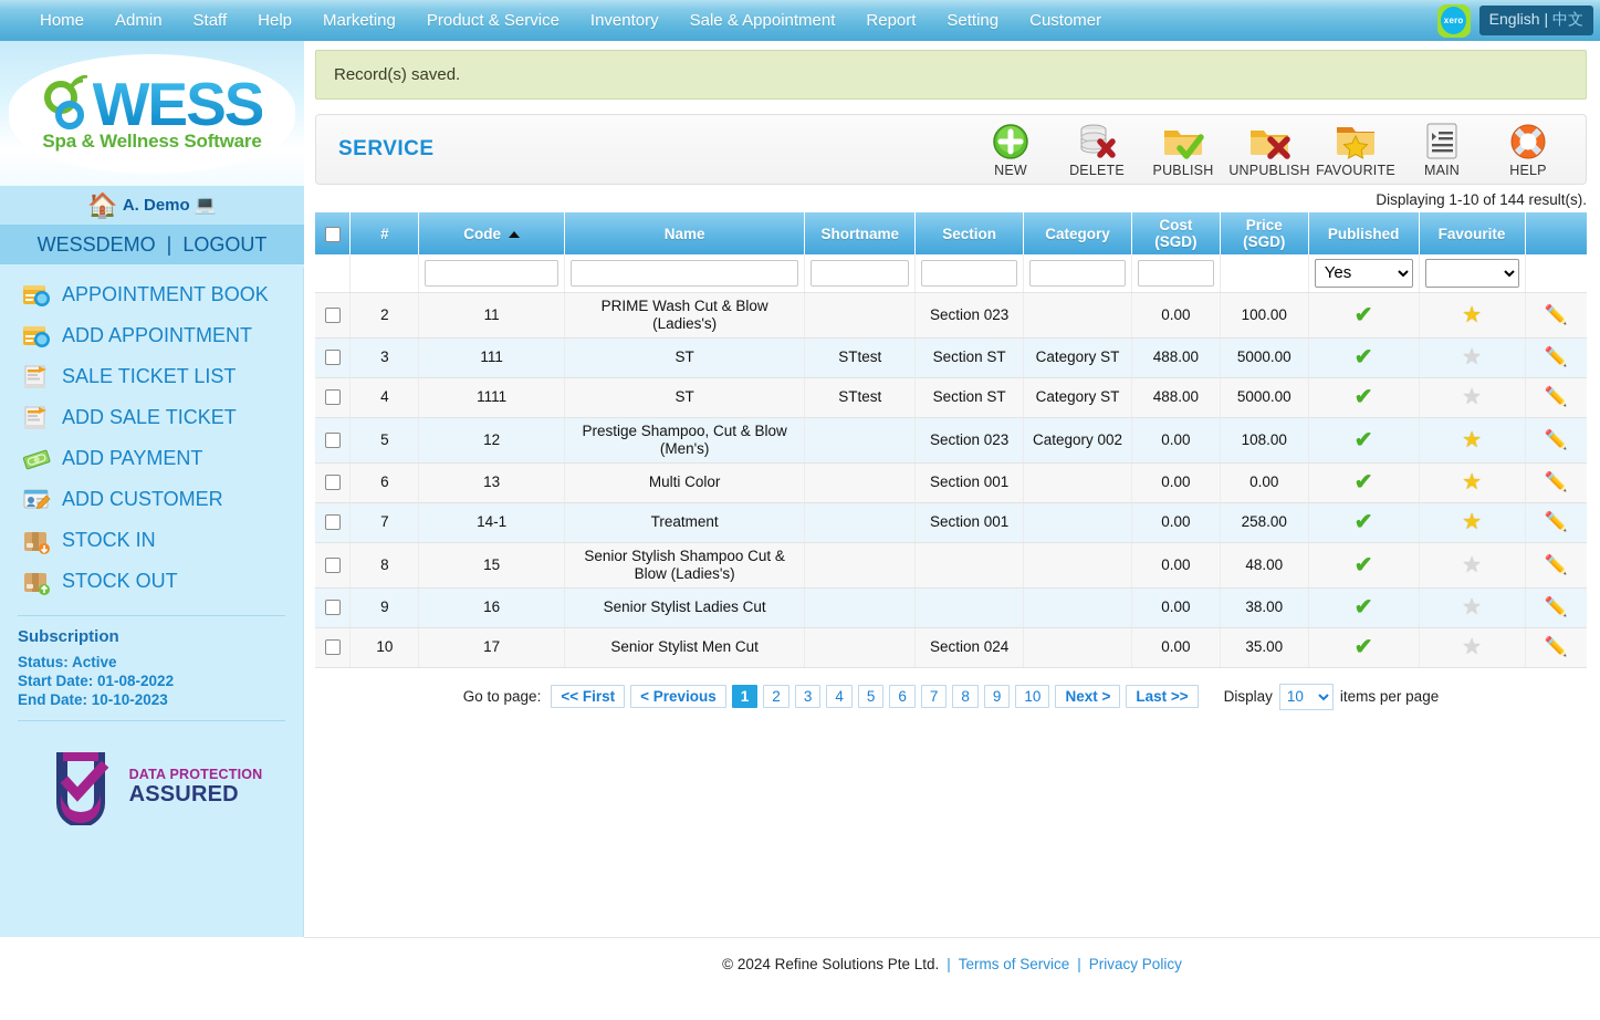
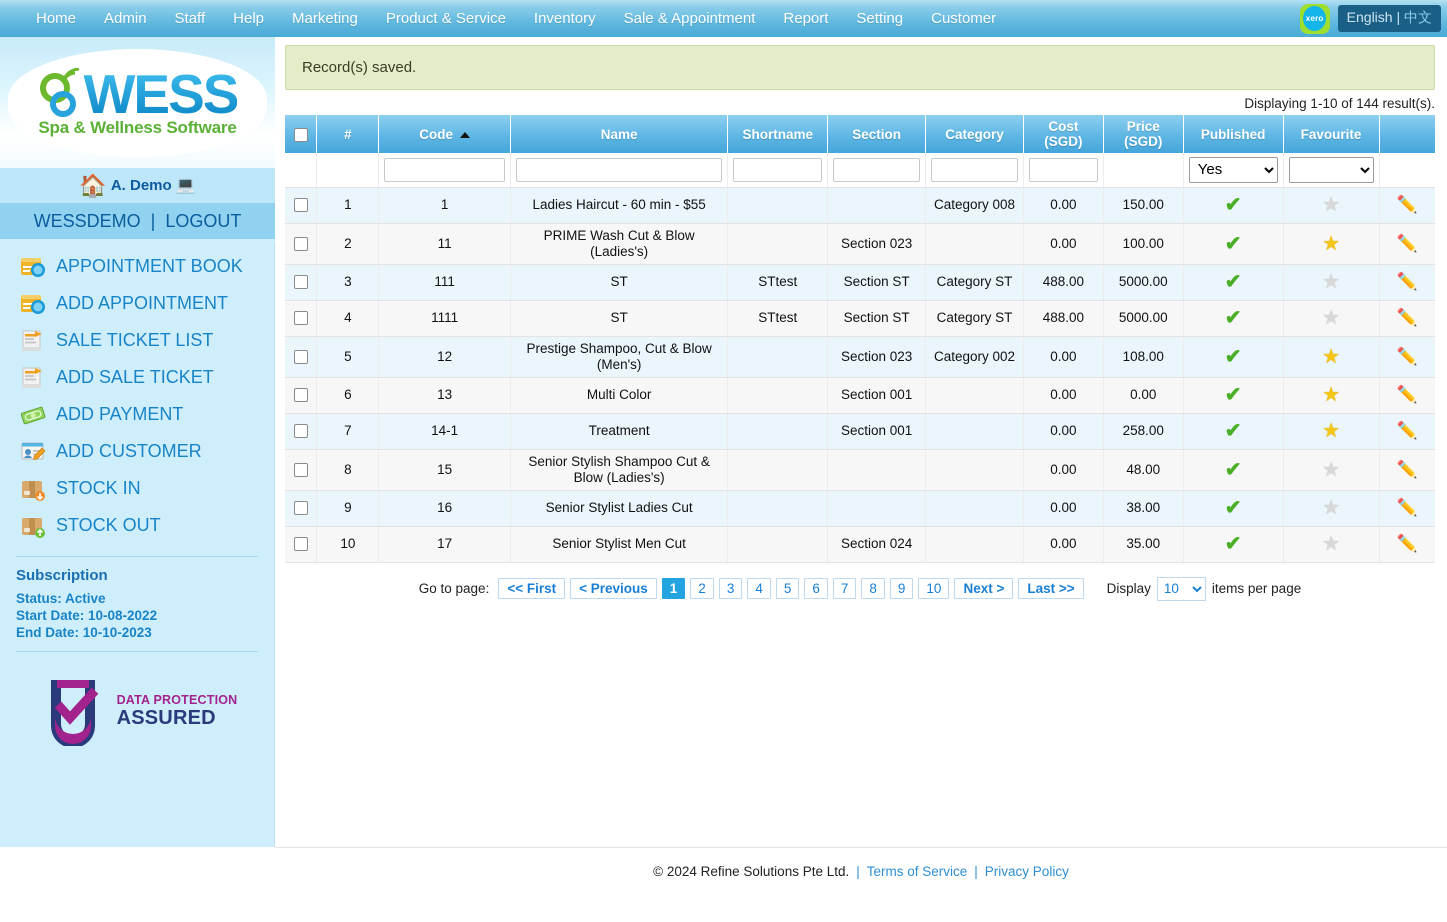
  Home
  Admin
  Staff
  Help
  Marketing
  Product & Service
  Inventory
  Sale & Appointment
  Report
  Setting
  Customer
  xero
  English | 中文
  WESS
  Spa & Wellness Software
  🏠
  A. Demo
  💻
  WESSDEMO
  |
  LOGOUT
  APPOINTMENT BOOK
  ADD APPOINTMENT
  SALE TICKET LIST
  ADD SALE TICKET
  ADD PAYMENT
  ADD CUSTOMER
  STOCK IN
  STOCK OUT
  Subscription
  Status: Active
- Start Date: 01-08-2022
+ Start Date: 10-08-2022
  End Date: 10-10-2023
  DATA PROTECTION
  ASSURED
  Record(s) saved.
- SERVICE
- NEW
- DELETE
- PUBLISH
- UNPUBLISH
- FAVOURITE
- MAIN
- HELP
  Displaying 1-10 of 144 result(s).
  	#	Code	Name	Shortname	Section	Category	Cost(SGD)	Price(SGD)	Published	Favourite
  									Yes
+ 	1	1	Ladies Haircut - 60 min - $55			Category 008	0.00	150.00	✔	★	✏️
  	2	11	PRIME Wash Cut & Blow (Ladies's)		Section 023		0.00	100.00	✔	★	✏️
  	3	111	ST	STtest	Section ST	Category ST	488.00	5000.00	✔	★	✏️
  	4	1111	ST	STtest	Section ST	Category ST	488.00	5000.00	✔	★	✏️
  	5	12	Prestige Shampoo, Cut & Blow (Men's)		Section 023	Category 002	0.00	108.00	✔	★	✏️
  	6	13	Multi Color		Section 001		0.00	0.00	✔	★	✏️
  	7	14-1	Treatment		Section 001		0.00	258.00	✔	★	✏️
  	8	15	Senior Stylish Shampoo Cut & Blow (Ladies's)				0.00	48.00	✔	★	✏️
  	9	16	Senior Stylist Ladies Cut				0.00	38.00	✔	★	✏️
  	10	17	Senior Stylist Men Cut		Section 024		0.00	35.00	✔	★	✏️
  Go to page:
  << First
  < Previous
  1
  2
  3
  4
  5
  6
  7
  8
  9
  10
  Next >
  Last >>
  Display
  10
  items per page
  © 2024 Refine Solutions Pte Ltd.
  |
  Terms of Service
  |
  Privacy Policy
